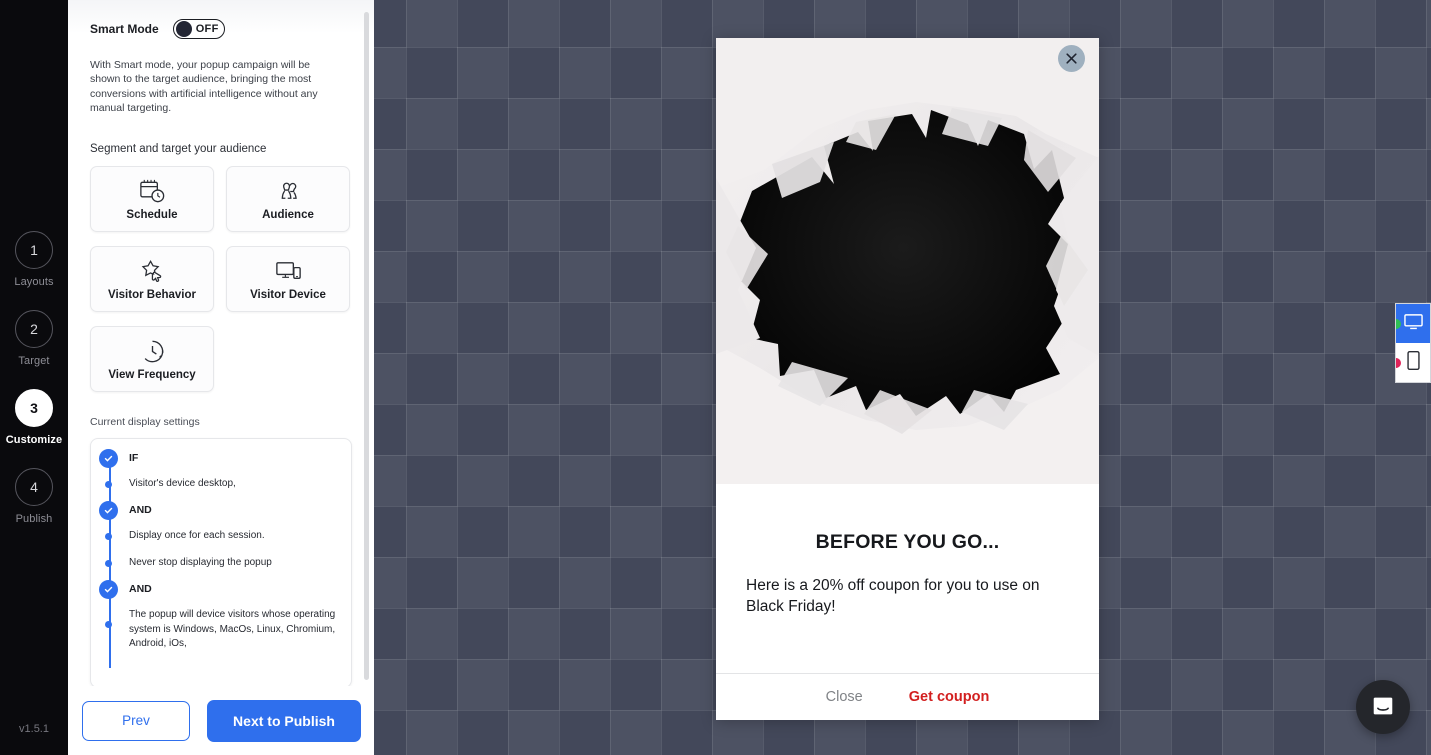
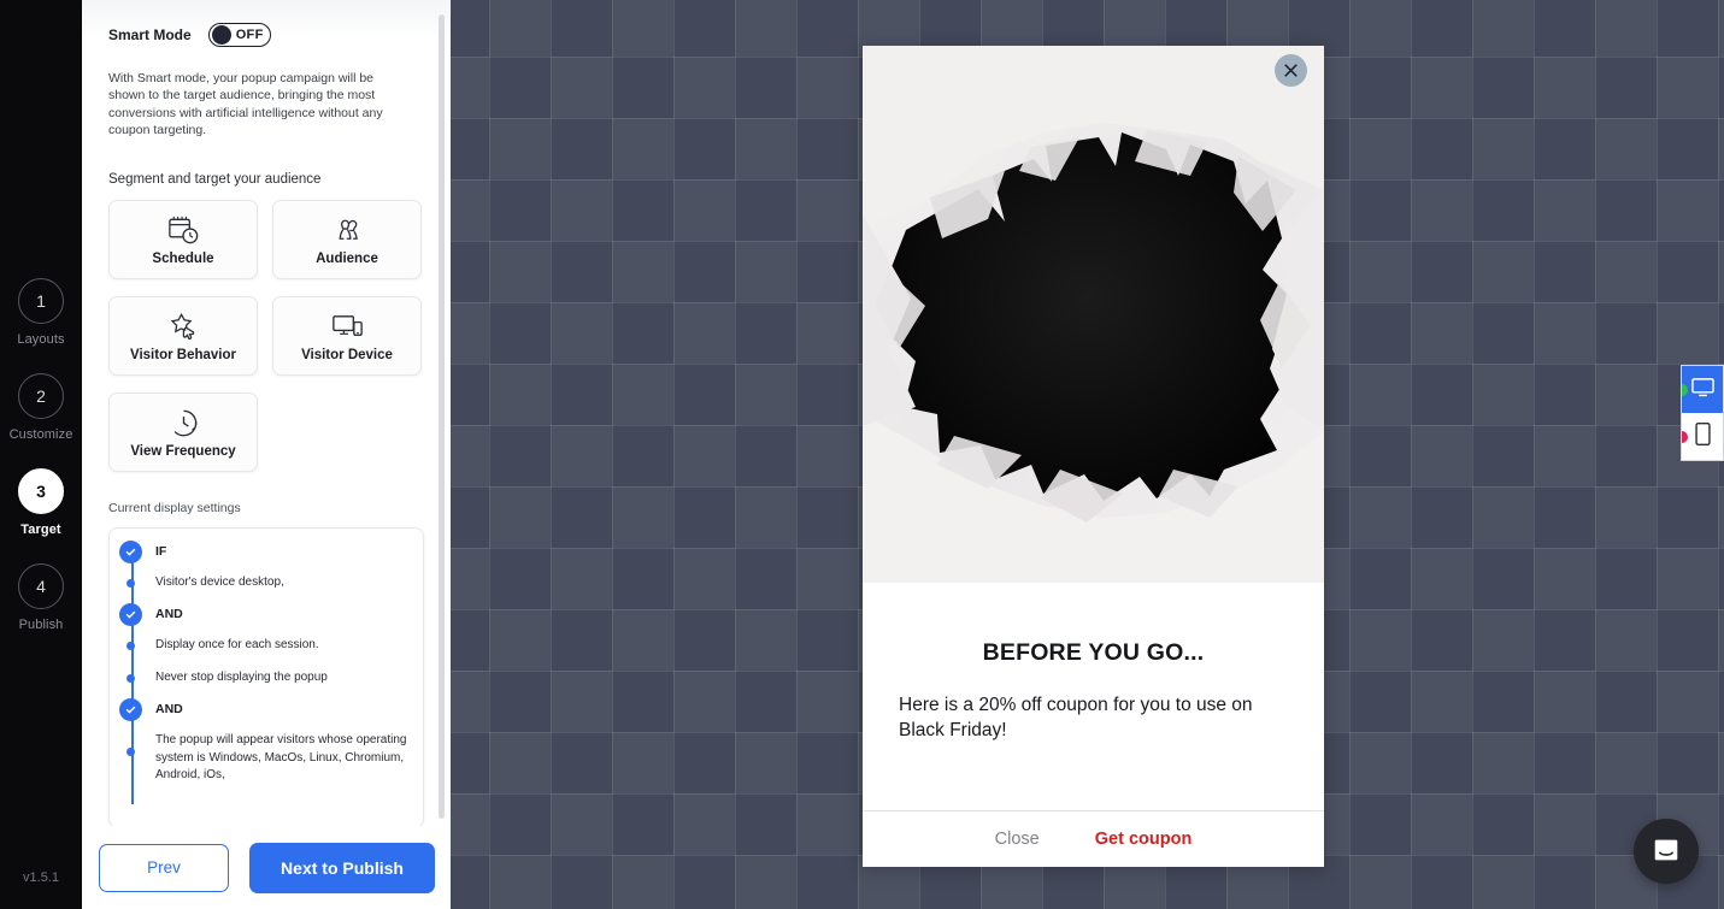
  1
  Layouts
  2
- Target
+ Customize
  3
- Customize
+ Target
  4
  Publish
  v1.5.1
  Smart Mode
  OFF
- With Smart mode, your popup campaign will be shown to the target audience, bringing the most conversions with artificial intelligence without any manual targeting.
+ With Smart mode, your popup campaign will be shown to the target audience, bringing the most conversions with artificial intelligence without any coupon targeting.
  Segment and target your audience
  Schedule
  Audience
  Visitor Behavior
  Visitor Device
  View Frequency
  Current display settings
  IF
  Visitor's device desktop,
  AND
  Display once for each session.
  Never stop displaying the popup
  AND
- The popup will device visitors whose operating system is Windows, MacOs, Linux, Chromium, Android, iOs,
+ The popup will appear visitors whose operating system is Windows, MacOs, Linux, Chromium, Android, iOs,
  Prev
  Next to Publish
  BEFORE YOU GO...
  Here is a 20% off coupon for you to use on Black Friday!
  Close
  Get coupon
